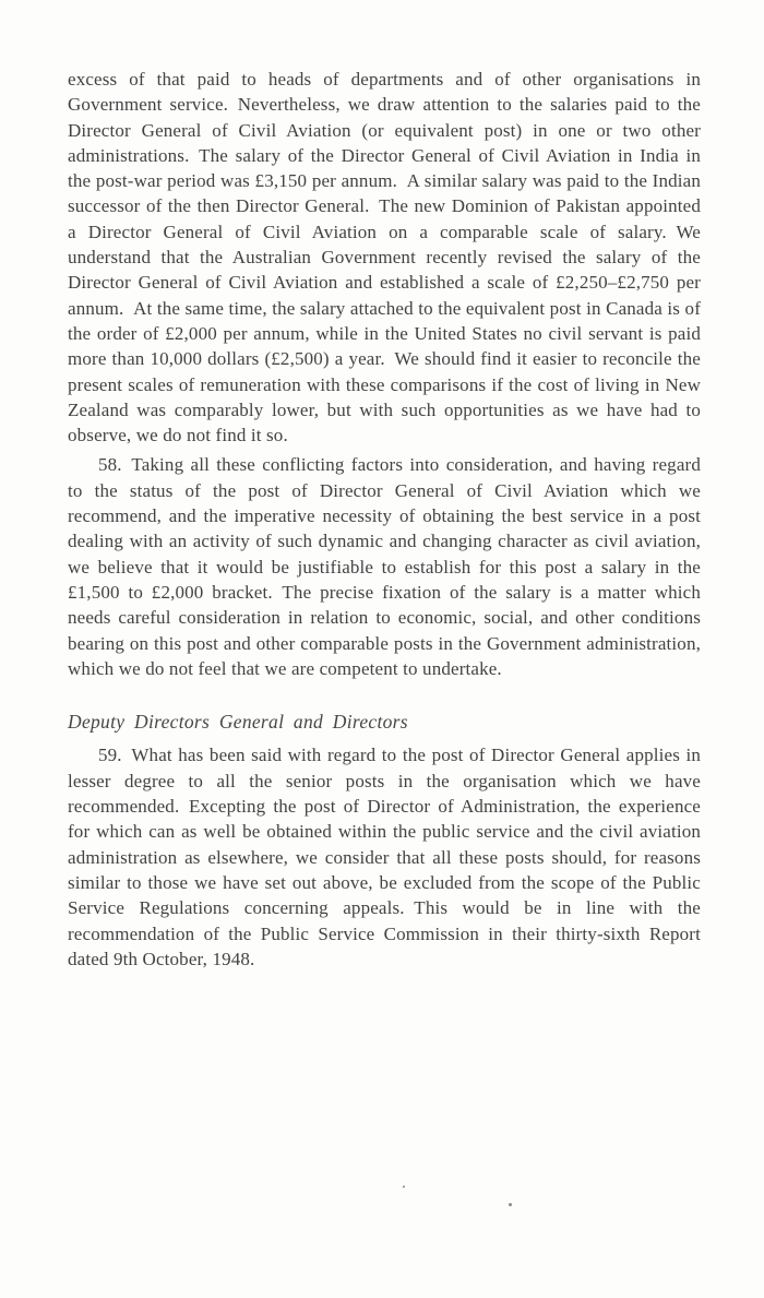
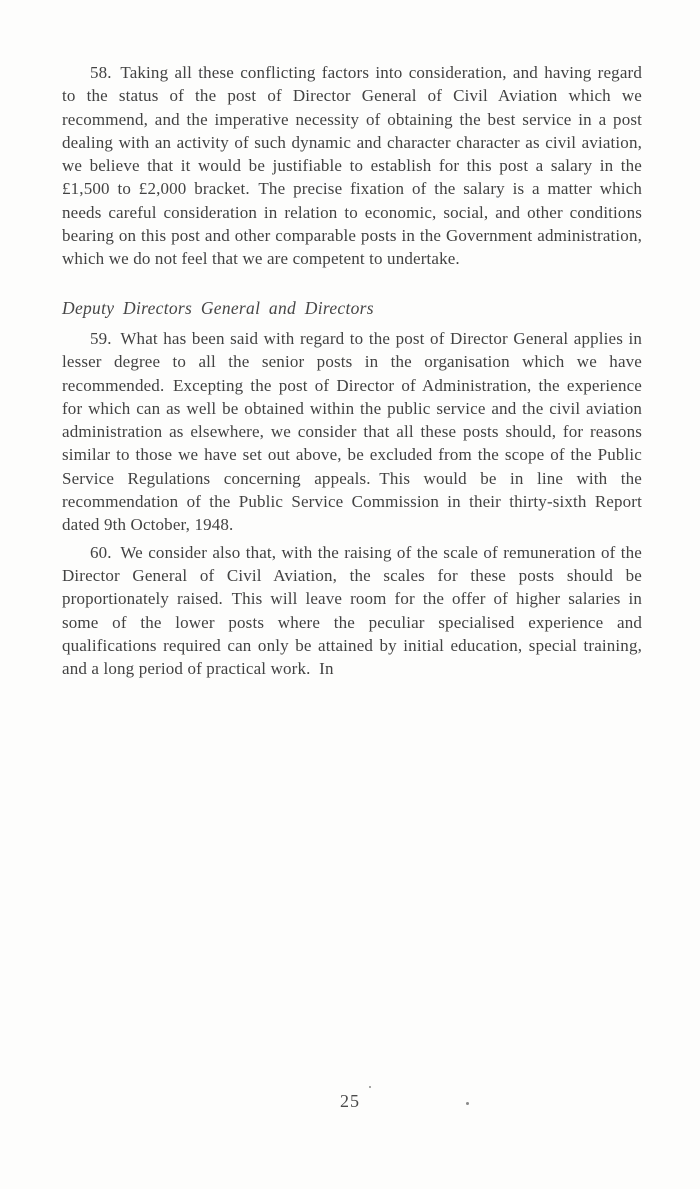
- excess of that paid to heads of departments and of other organisations in Government service. Nevertheless, we draw attention to the salaries paid to the Director General of Civil Aviation (or equivalent post) in one or two other administrations. The salary of the Director General of Civil Aviation in India in the post-war period was £3,150 per annum. A similar salary was paid to the Indian successor of the then Director General. The new Dominion of Pakistan appointed a Director General of Civil Aviation on a comparable scale of salary. We understand that the Australian Government recently revised the salary of the Director General of Civil Aviation and established a scale of £2,250–£2,750 per annum. At the same time, the salary attached to the equivalent post in Canada is of the order of £2,000 per annum, while in the United States no civil servant is paid more than 10,000 dollars (£2,500) a year. We should find it easier to reconcile the present scales of remuneration with these comparisons if the cost of living in New Zealand was comparably lower, but with such opportunities as we have had to observe, we do not find it so.
- 58. Taking all these conflicting factors into consideration, and having regard to the status of the post of Director General of Civil Aviation which we recommend, and the imperative necessity of obtaining the best service in a post dealing with an activity of such dynamic and changing character as civil aviation, we believe that it would be justifiable to establish for this post a salary in the £1,500 to £2,000 bracket. The precise fixation of the salary is a matter which needs careful consideration in relation to economic, social, and other conditions bearing on this post and other comparable posts in the Government administration, which we do not feel that we are competent to undertake.
+ 58. Taking all these conflicting factors into consideration, and having regard to the status of the post of Director General of Civil Aviation which we recommend, and the imperative necessity of obtaining the best service in a post dealing with an activity of such dynamic and character character as civil aviation, we believe that it would be justifiable to establish for this post a salary in the £1,500 to £2,000 bracket. The precise fixation of the salary is a matter which needs careful consideration in relation to economic, social, and other conditions bearing on this post and other comparable posts in the Government administration, which we do not feel that we are competent to undertake.
  Deputy Directors General and Directors
  59. What has been said with regard to the post of Director General applies in lesser degree to all the senior posts in the organisation which we have recommended. Excepting the post of Director of Administration, the experience for which can as well be obtained within the public service and the civil aviation administration as elsewhere, we consider that all these posts should, for reasons similar to those we have set out above, be excluded from the scope of the Public Service Regulations concerning appeals. This would be in line with the recommendation of the Public Service Commission in their thirty-sixth Report dated 9th October, 1948.
+ 60. We consider also that, with the raising of the scale of remuneration of the Director General of Civil Aviation, the scales for these posts should be proportionately raised. This will leave room for the offer of higher salaries in some of the lower posts where the peculiar specialised experience and qualifications required can only be attained by initial education, special training, and a long period of practical work. In
+ 25
